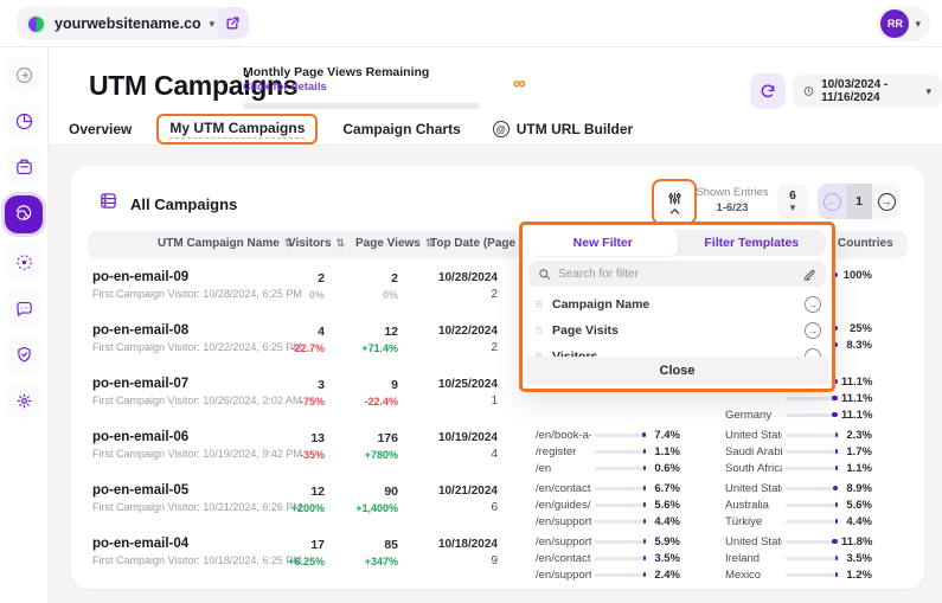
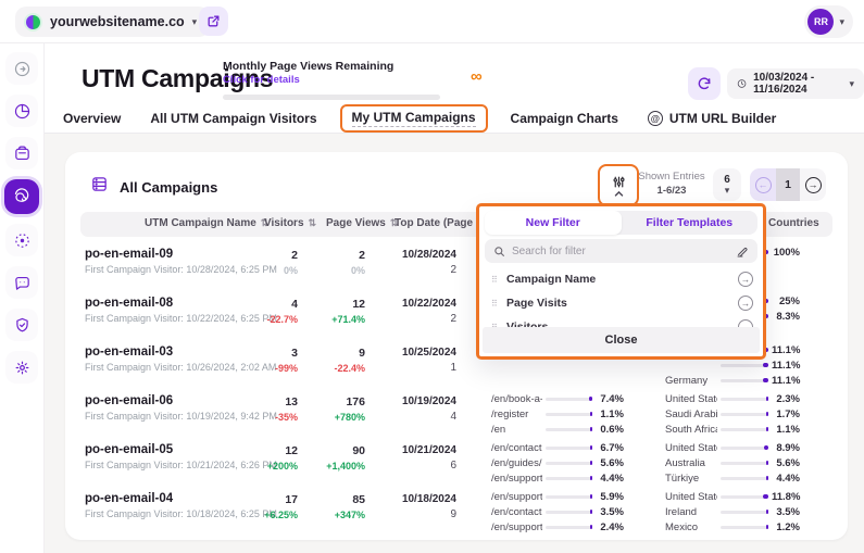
  yourwebsitename.co
  ▾
  RR
  ▾
  UTM Campaigns
  Monthly Page Views Remaining
  Click for details
  ∞
  10/03/2024 - 11/16/2024
  ▾
  Overview
+ All UTM Campaign Visitors
  My UTM Campaigns
  Campaign Charts
  @
  UTM URL Builder
  All Campaigns
  Shown Entries
  1-6/23
  6
  ▾
  ←
  1
  →
  UTM Campaign Name
  ⇅
  Visitors
  ⇅
  Page Views
  ⇅
  Countries
  po-en-email-09
  First Campaign Visitor: 10/28/2024, 6
  2
  0%
  2
  0%
  10/28/2024
  2
  100%
  po-en-email-08
  First Campaign Visitor: 10/22/2024, 6
  4
  -22.7%
  12
  +71.4%
  10/22/2024
  2
  25%
  8.3%
- po-en-email-07
+ po-en-email-03
  First Campaign Visitor: 10/26/2024, 2
  3
- -75%
+ -99%
  9
  -22.4%
  10/25/2024
  1
  11.1%
  11.1%
  Germany
  11.1%
  po-en-email-06
  First Campaign Visitor: 10/19/2024, 9
  13
  -35%
  176
  +780%
  10/19/2024
  4
  /en/book-a-
  7.4%
  /register
  1.1%
  /en
  0.6%
  United Stat
  2.3%
  Saudi Arabi
  1.7%
  South Afric
  1.1%
  po-en-email-05
  First Campaign Visitor: 10/21/2024, 6
  12
  +200%
  90
  +1,400%
  10/21/2024
  6
  /en/contact
  6.7%
  /en/guides/
  5.6%
  /en/support
  4.4%
  United Stat
  8.9%
  Australia
  5.6%
  Türkiye
  4.4%
  po-en-email-04
  First Campaign Visitor: 10/18/2024, 6
  17
  +6.25%
  85
  +347%
  10/18/2024
  9
  /en/support
  5.9%
  /en/contact
  3.5%
  /en/support
  2.4%
  United Stat
  11.8%
  Ireland
  3.5%
  Mexico
  1.2%
  New Filter
  Filter Templates
  Search for filter
  ⠿
  Campaign Name
  →
  ⠿
  Page Visits
  →
  Close
